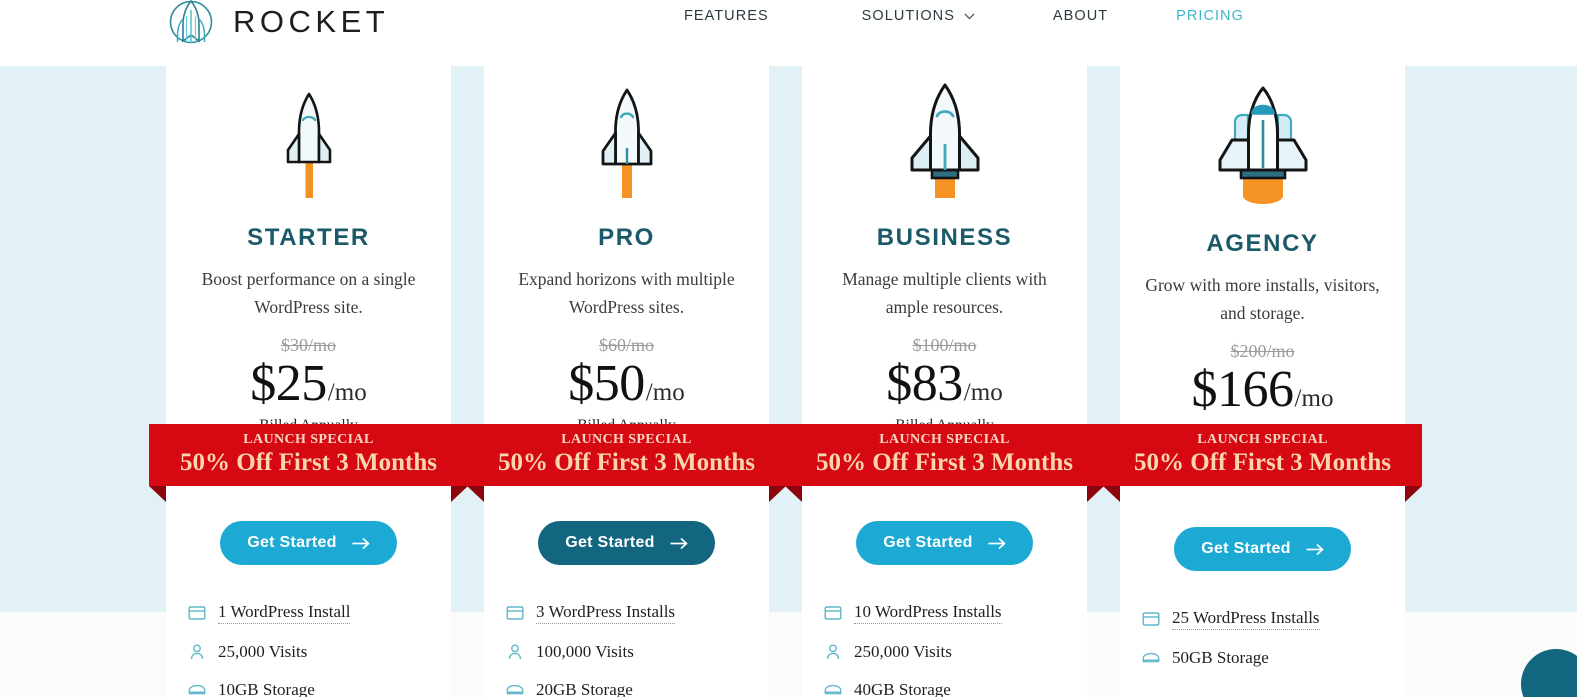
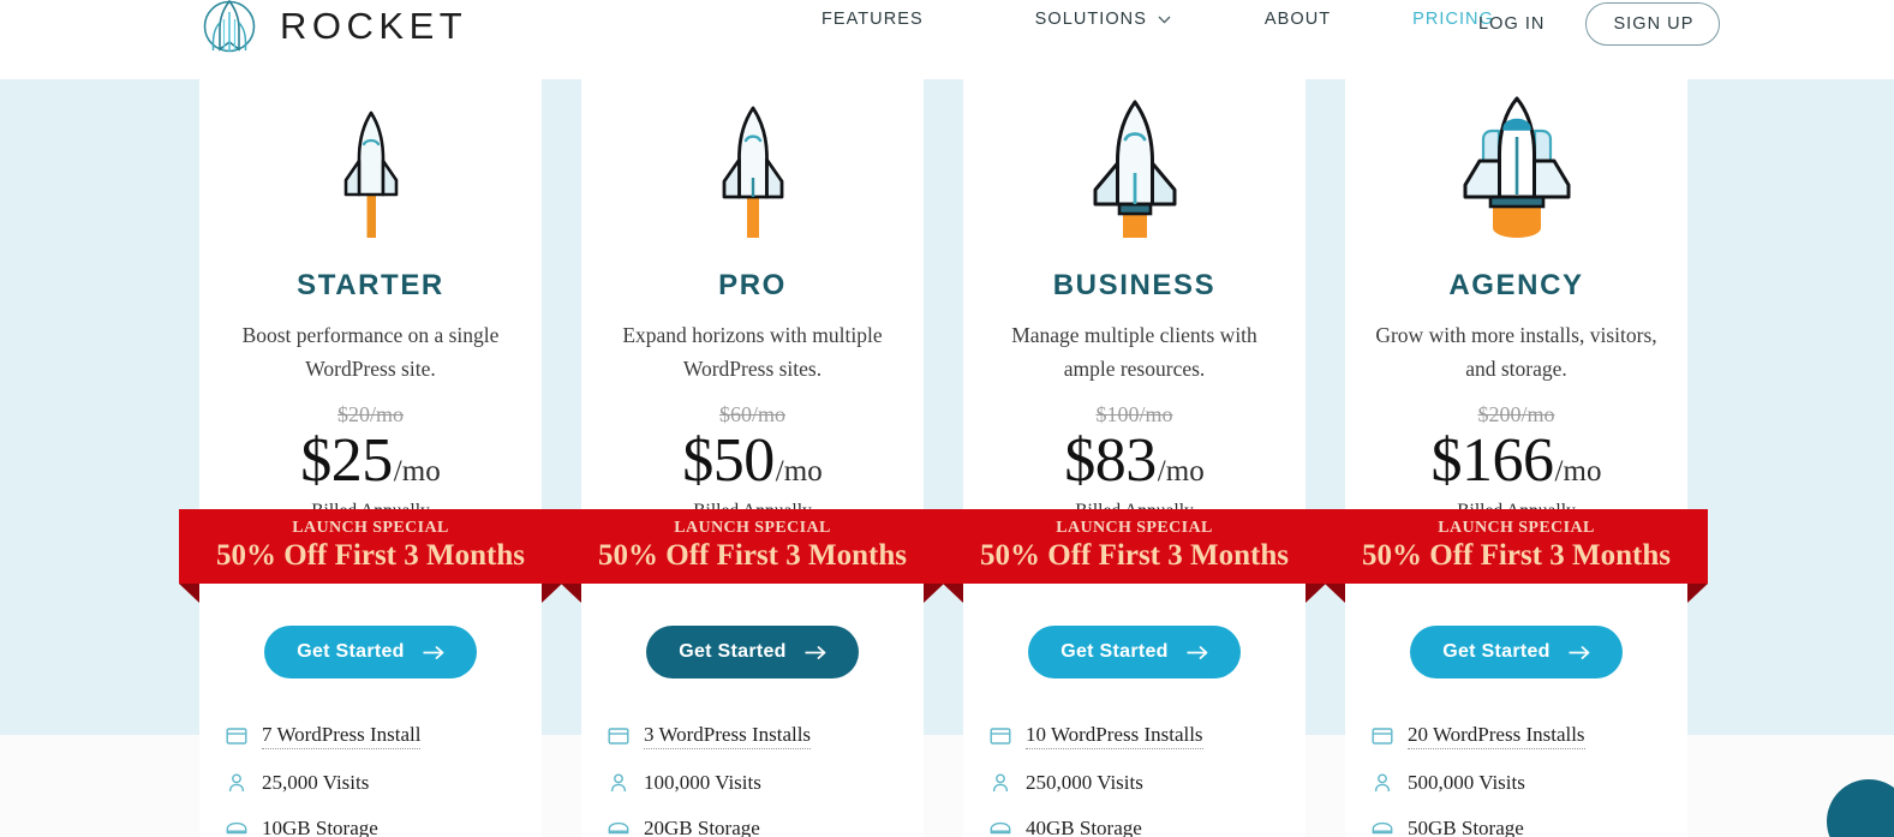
  ROCKET
  FEATURES
  SOLUTIONS
  ABOUT
  PRICING
+ LOG IN
+ SIGN UP
  STARTER
  Boost performance on a single WordPress site.
- $30/mo
+ $20/mo
  $25
  /mo
  LAUNCH SPECIAL
  50% Off First 3 Months
  Get Started
- 1 WordPress Install
+ 7 WordPress Install
  25,000 Visits
  10GB Storage
  PRO
  Expand horizons with multiple WordPress sites.
  $60/mo
  $50
  /mo
  LAUNCH SPECIAL
  50% Off First 3 Months
  Get Started
  3 WordPress Installs
  100,000 Visits
  20GB Storage
  BUSINESS
  Manage multiple clients with ample resources.
  $100/mo
  $83
  /mo
  LAUNCH SPECIAL
  50% Off First 3 Months
  Get Started
  10 WordPress Installs
  250,000 Visits
  40GB Storage
  AGENCY
  Grow with more installs, visitors, and storage.
  $200/mo
  $166
  /mo
  LAUNCH SPECIAL
  50% Off First 3 Months
  Get Started
- 25 WordPress Installs
+ 20 WordPress Installs
+ 500,000 Visits
  50GB Storage
